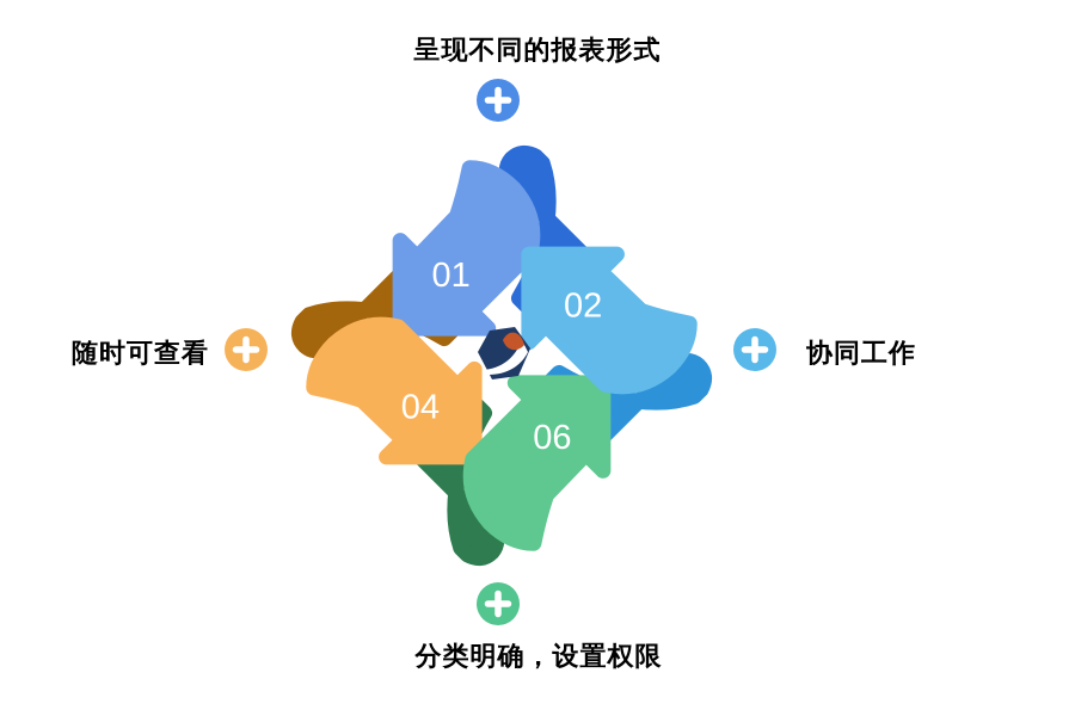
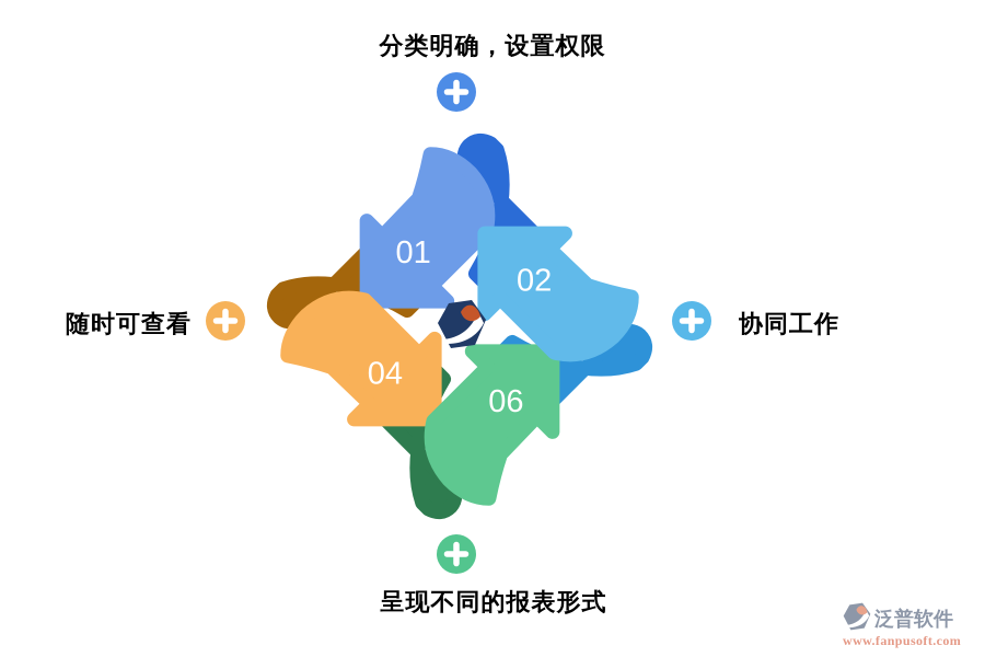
  01
  02
  06
  04
+ 泛普软件
+ www.fanpusoft.com
- 呈现不同的报表形式
+ 分类明确，设置权限
  协同工作
- 分类明确，设置权限
+ 呈现不同的报表形式
  随时可查看
